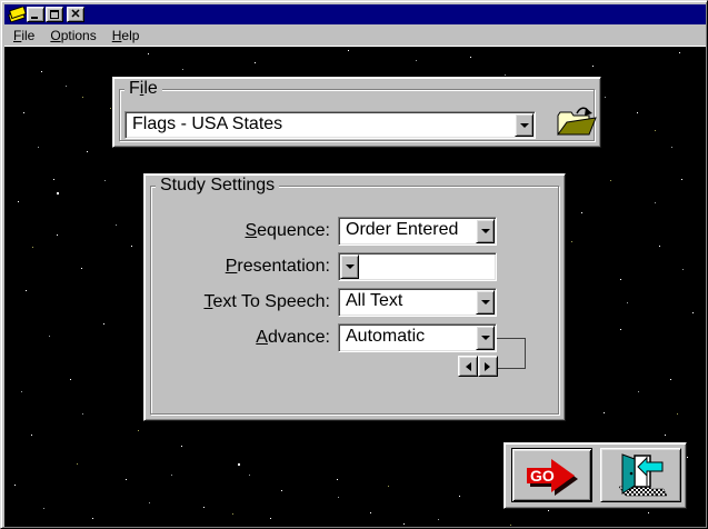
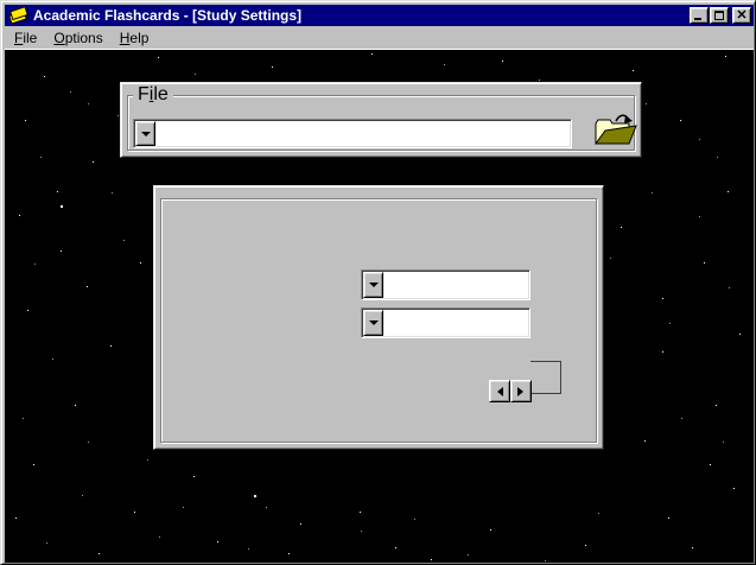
+ Academic Flashcards - [Study Settings]
  ✕
  File
  Options
  Help
  File
- Flags - USA States
- Study Settings
- Sequence:
- Order Entered
- Presentation:
- Text To Speech:
- All Text
- Advance:
- Automatic
- GO
